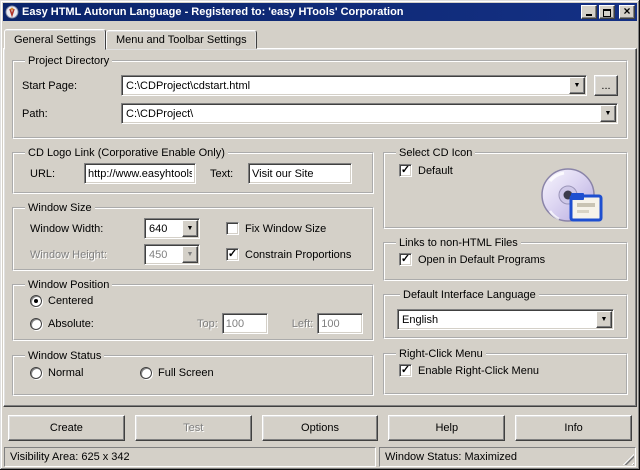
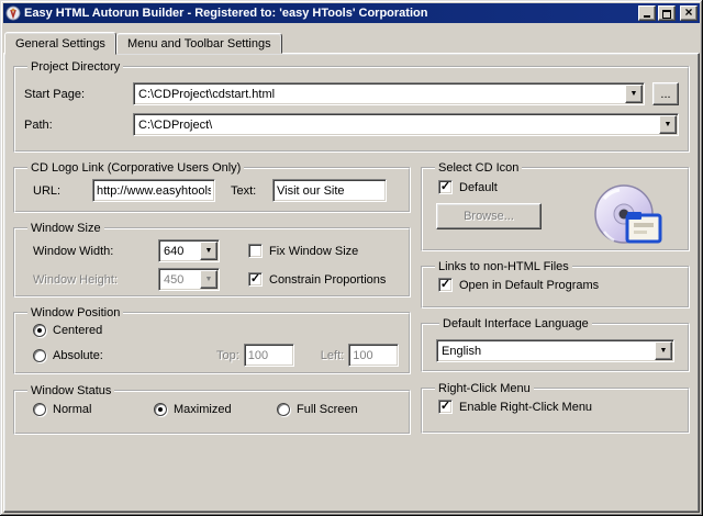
- Easy HTML Autorun Language - Registered to: 'easy HTools' Corporation
+ Easy HTML Autorun Builder - Registered to: 'easy HTools' Corporation
  ×
  General Settings
  Menu and Toolbar Settings
  Project Directory
  Start Page:
  C:\CDProject\cdstart.html
  ...
  Path:
  C:\CDProject\
- CD Logo Link (Corporative Enable Only)
+ CD Logo Link (Corporative Users Only)
  URL:
  http://www.easyhtools
  Text:
  Visit our Site
  Window Size
  Window Width:
  640
  Fix Window Size
  Window Height:
  450
  ✓
  Constrain Proportions
  Window Position
  Centered
  Absolute:
  Top:
  100
  Left:
  100
  Window Status
  Normal
+ Maximized
  Full Screen
  Select CD Icon
  ✓
  Default
+ Browse...
  Links to non-HTML Files
  ✓
  Open in Default Programs
  Default Interface Language
  English
  Right-Click Menu
  ✓
  Enable Right-Click Menu
- Create
- Test
- Options
- Help
- Info
- Visibility Area: 625 x 342
- Window Status: Maximized
